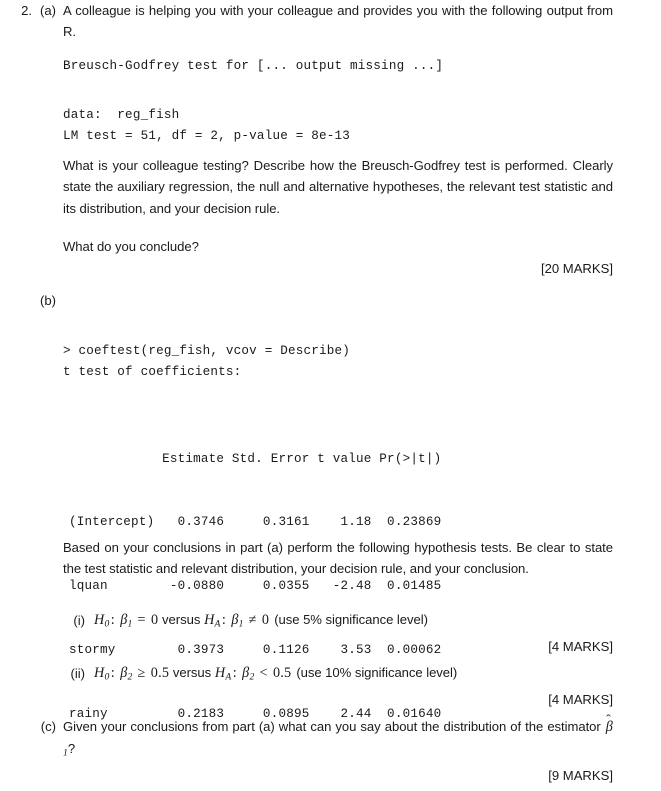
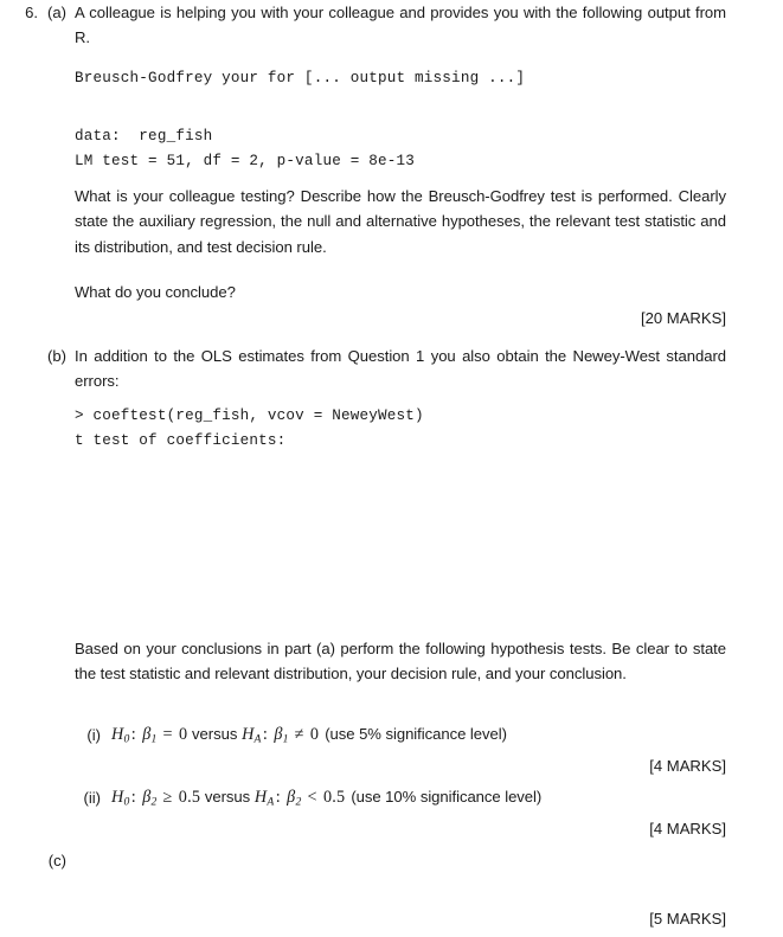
- 2.
+ 6.
  (a)
  A colleague is helping you with your colleague and provides you with the following output from R.
- Breusch-Godfrey test for [... output missing ...]
+ Breusch-Godfrey your for [... output missing ...]
  data: reg_fish
  LM test = 51, df = 2, p-value = 8e-13
- What is your colleague testing? Describe how the Breusch-Godfrey test is performed. Clearly state the auxiliary regression, the null and alternative hypotheses, the relevant test statistic and its distribution, and your decision rule.
+ What is your colleague testing? Describe how the Breusch-Godfrey test is performed. Clearly state the auxiliary regression, the null and alternative hypotheses, the relevant test statistic and its distribution, and test decision rule.
  What do you conclude?
  [20 MARKS]
  (b)
+ In addition to the OLS estimates from Question 1 you also obtain the Newey-West standard errors:
- > coeftest(reg_fish, vcov = Describe)
+ > coeftest(reg_fish, vcov = NeweyWest)
  t test of coefficients:
- Estimate Std. Error t value Pr(>|t|)
- (Intercept) 0.3746 0.3161 1.18 0.23869
- lquan -0.0880 0.0355 -2.48 0.01485
- stormy 0.3973 0.1126 3.53 0.00062
- rainy 0.2183 0.0895 2.44 0.01640
  Based on your conclusions in part (a) perform the following hypothesis tests. Be clear to state the test statistic and relevant distribution, your decision rule, and your conclusion.
  (i)
  H0 : β1 = 0 versus HA : β1 ≠ 0 (use 5% significance level)
  [4 MARKS]
  (ii)
  H0 : β2 ≥ 0.5 versus HA : β2 < 0.5 (use 10% significance level)
  [4 MARKS]
  (c)
- Given your conclusions from part (a) what can you say about the distribution of the estimator
- ˆ
- β1?
- [9 MARKS]
+ [5 MARKS]
